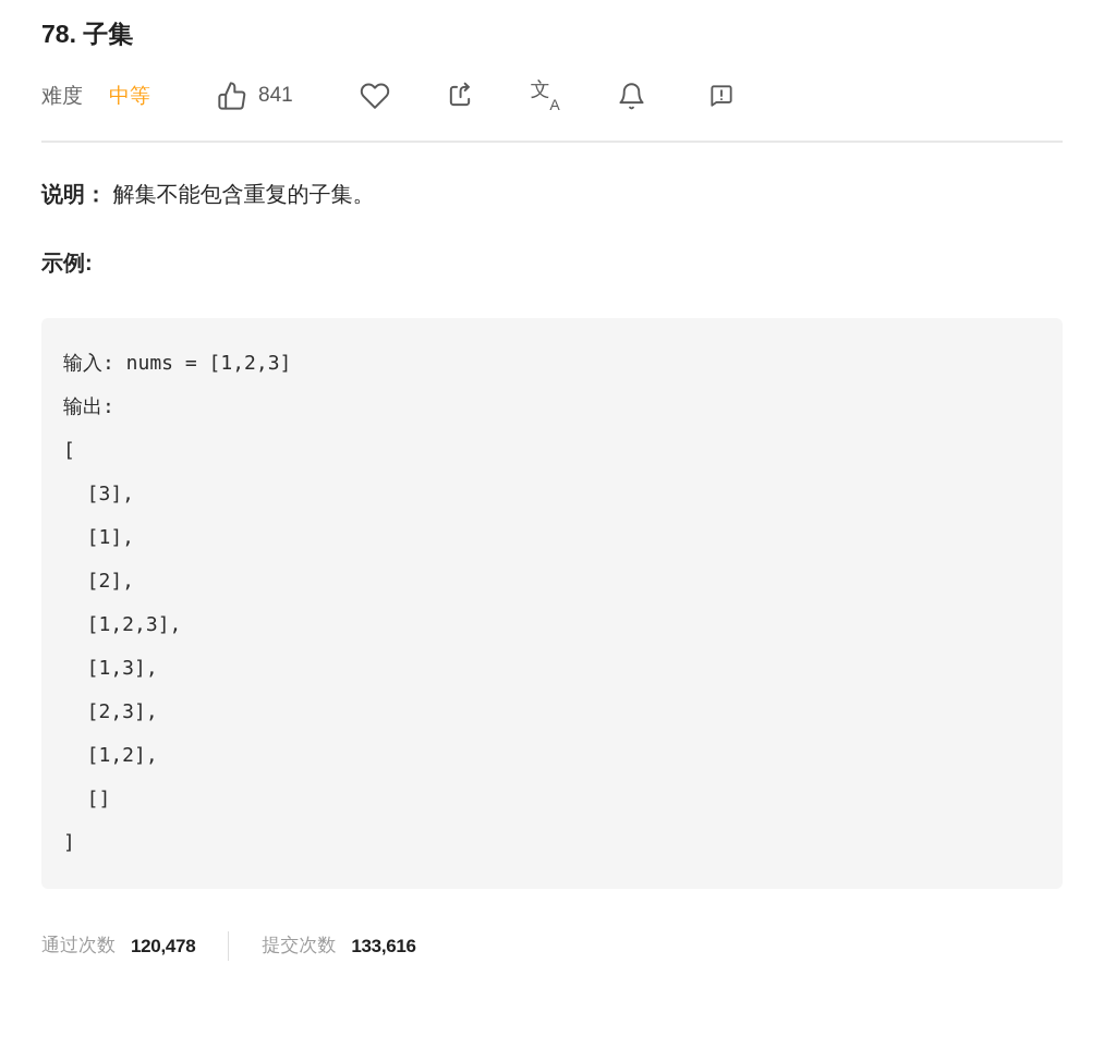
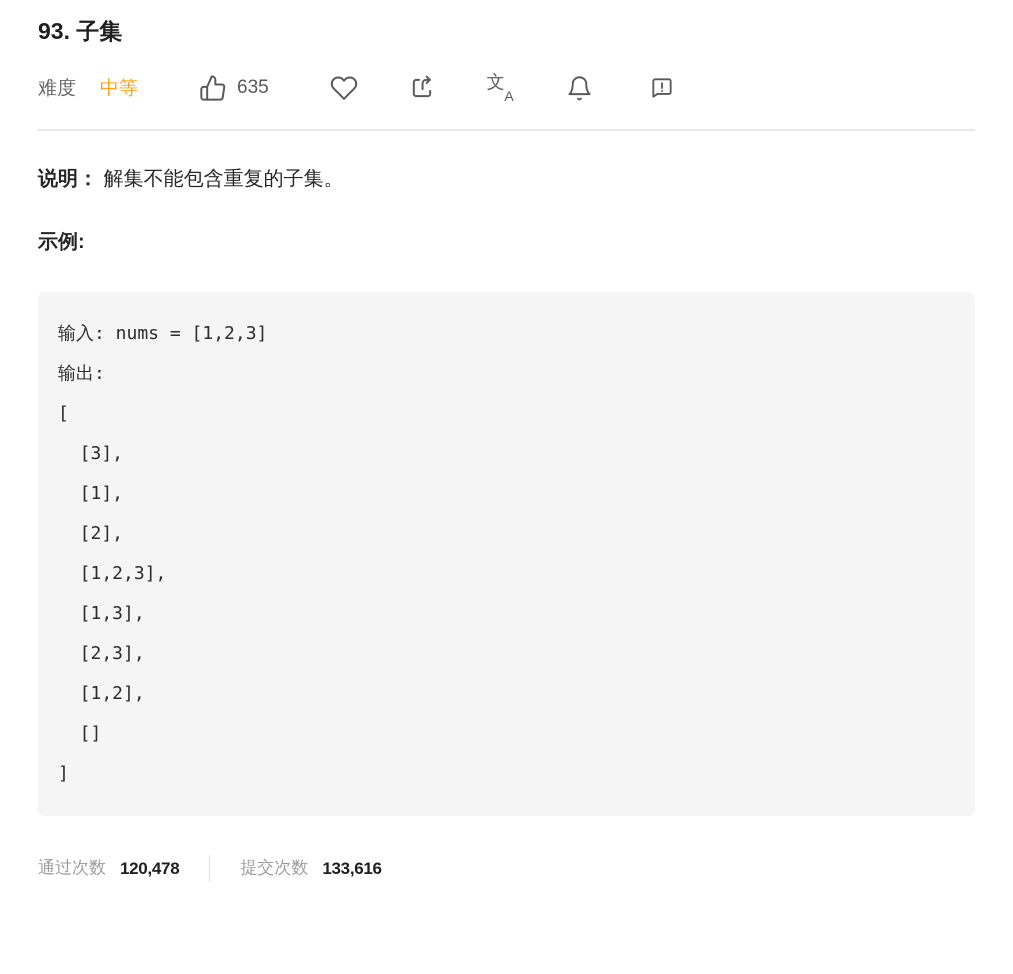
- 78. 子集
+ 93. 子集
  难度
  中等
- 841
+ 635
  文
  A
  说明： 解集不能包含重复的子集。
  示例:
  输入: nums = [1,2,3]
  输出:
  [
  [3],
  [1],
  [2],
  [1,2,3],
  [1,3],
  [2,3],
  [1,2],
  []
  ]
  通过次数
  120,478
  提交次数
  133,616
